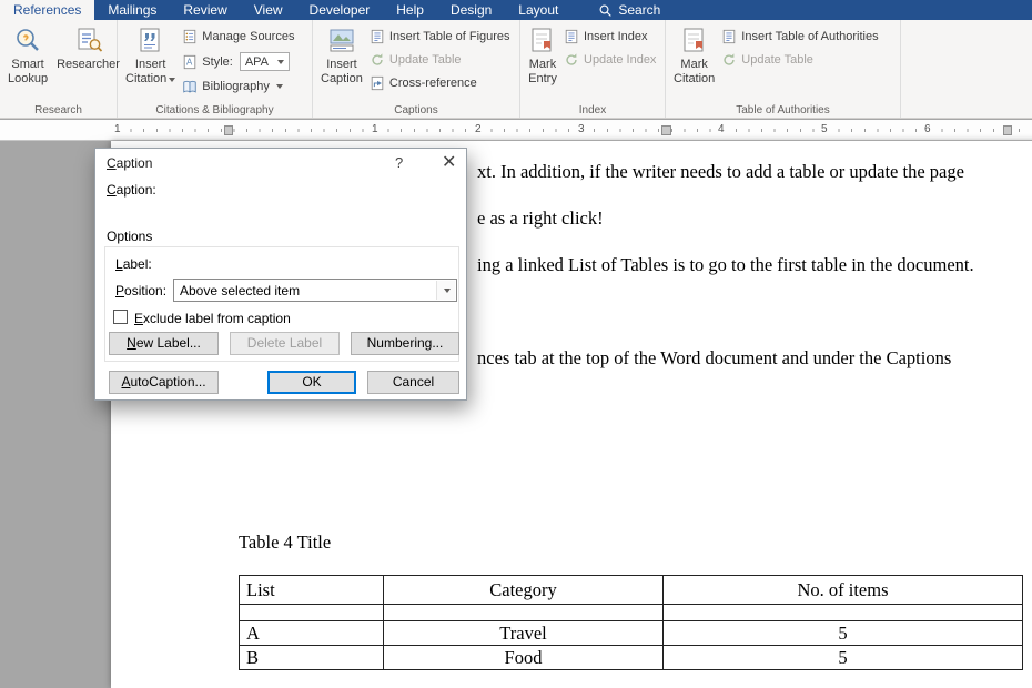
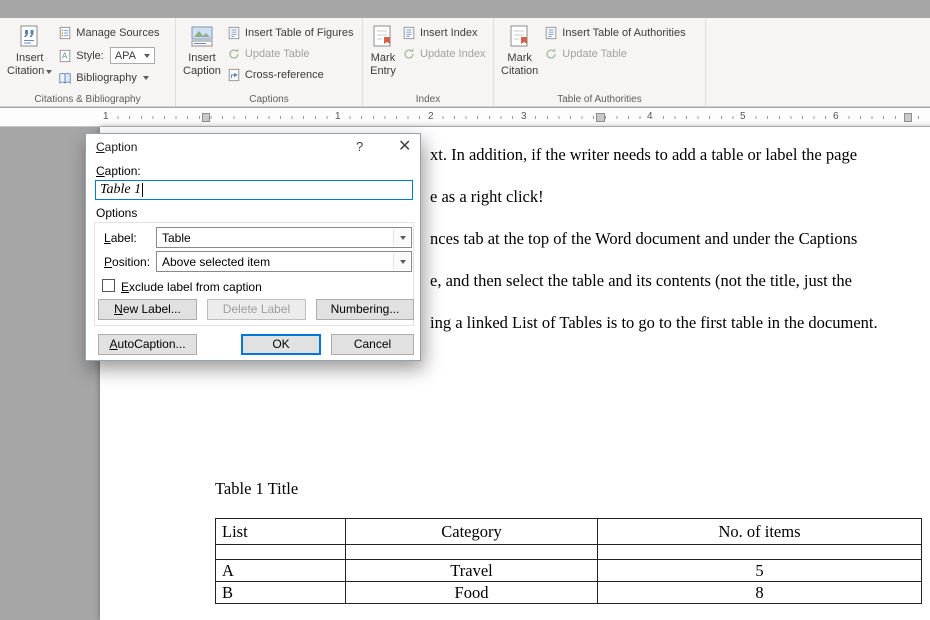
- References
- Mailings
- Review
- View
- Developer
- Help
- Design
- Layout
- Search
- Smart
- Lookup
- Researcher
- Research
  Insert
  Citation
  Manage Sources
  Style:
  APA
  Bibliography
  Citations & Bibliography
  Insert
  Caption
  Insert Table of Figures
  Update Table
  Cross-reference
  Captions
  Mark
  Entry
  Insert Index
  Update Index
  Index
  Mark
  Citation
  Insert Table of Authorities
  Update Table
  Table of Authorities
  1
  1
  2
  3
  4
  5
  6
- xt. In addition, if the writer needs to add a table or update the page
+ xt. In addition, if the writer needs to add a table or label the page
  e as a right click!
- ing a linked List of Tables is to go to the first table in the document.
+ nces tab at the top of the Word document and under the Captions
+ e, and then select the table and its contents (not the title, just the
- nces tab at the top of the Word document and under the Captions
+ ing a linked List of Tables is to go to the first table in the document.
- Table 4 Title
+ Table 1 Title
  List	Category	No. of items
  A	Travel	5
- B	Food	5
+ B	Food	8
  Caption
  ?
  ✕
  Caption:
+ Table 1
  Options
  Label:
+ Table
  Position:
  Above selected item
  Exclude label from caption
  New Label...
  Delete Label
  Numbering...
  AutoCaption...
  OK
  Cancel
